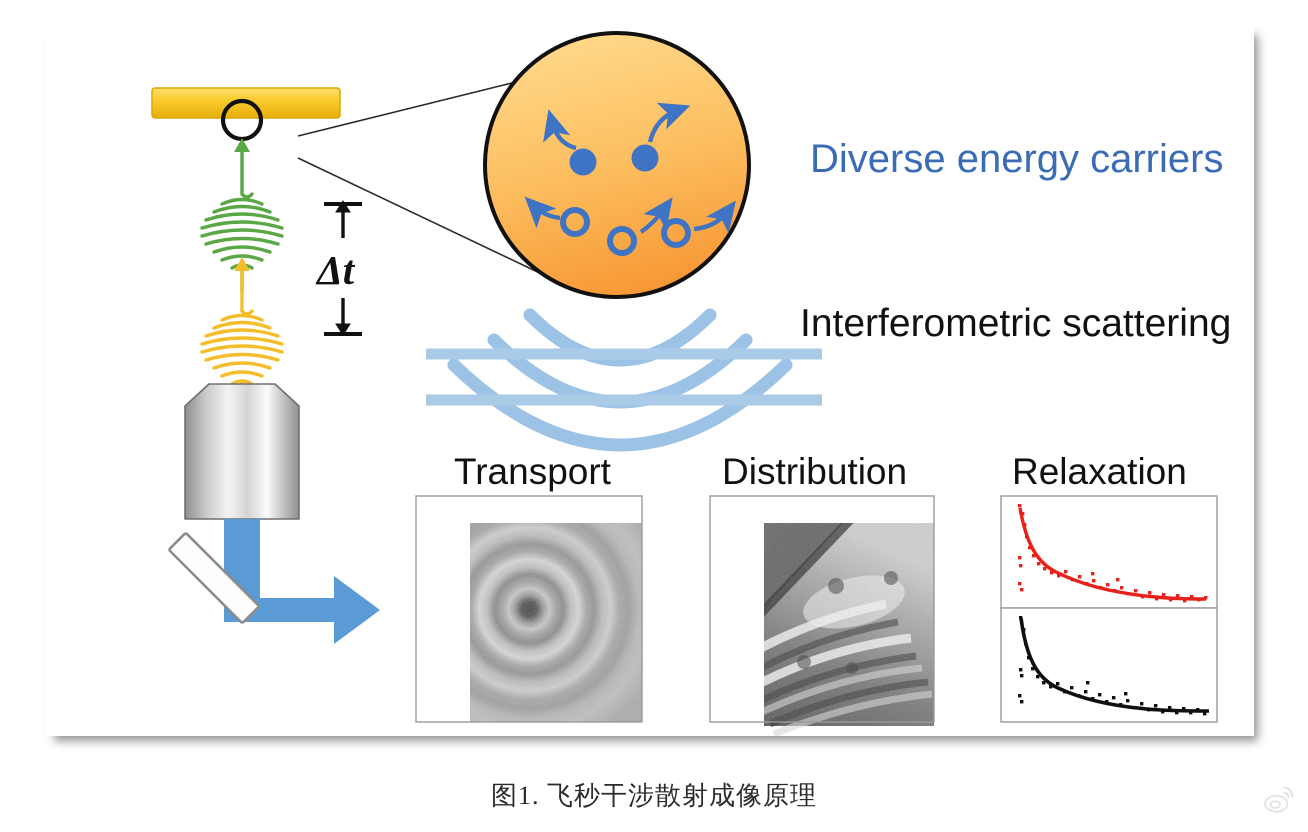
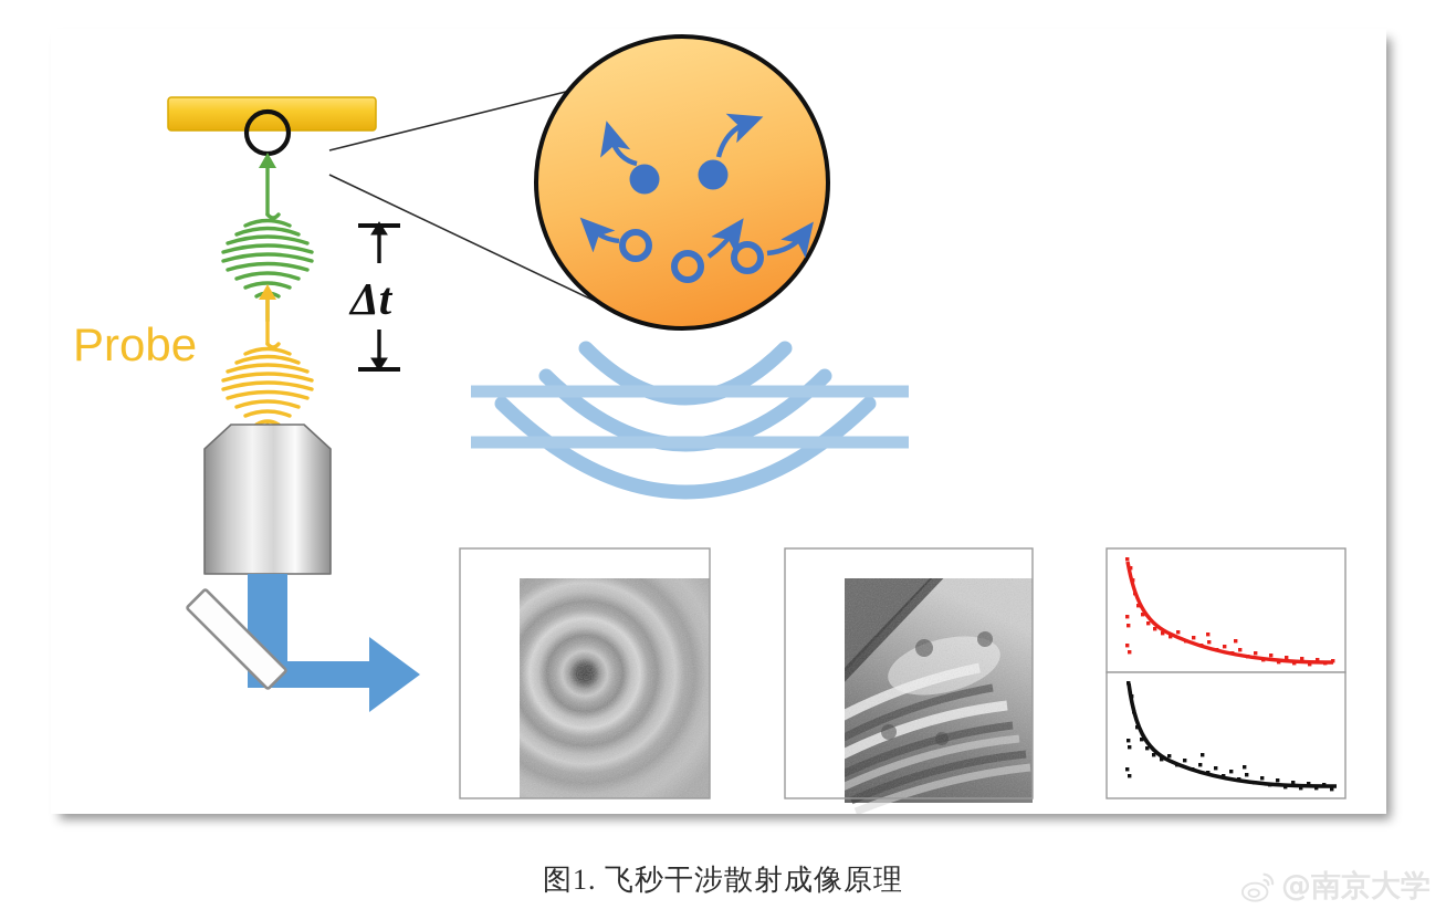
+ Probe
  Δt
- Diverse energy carriers
- Interferometric scattering
- Transport
- Distribution
- Relaxation
  图1. 飞秒干涉散射成像原理
+ @南京大学
